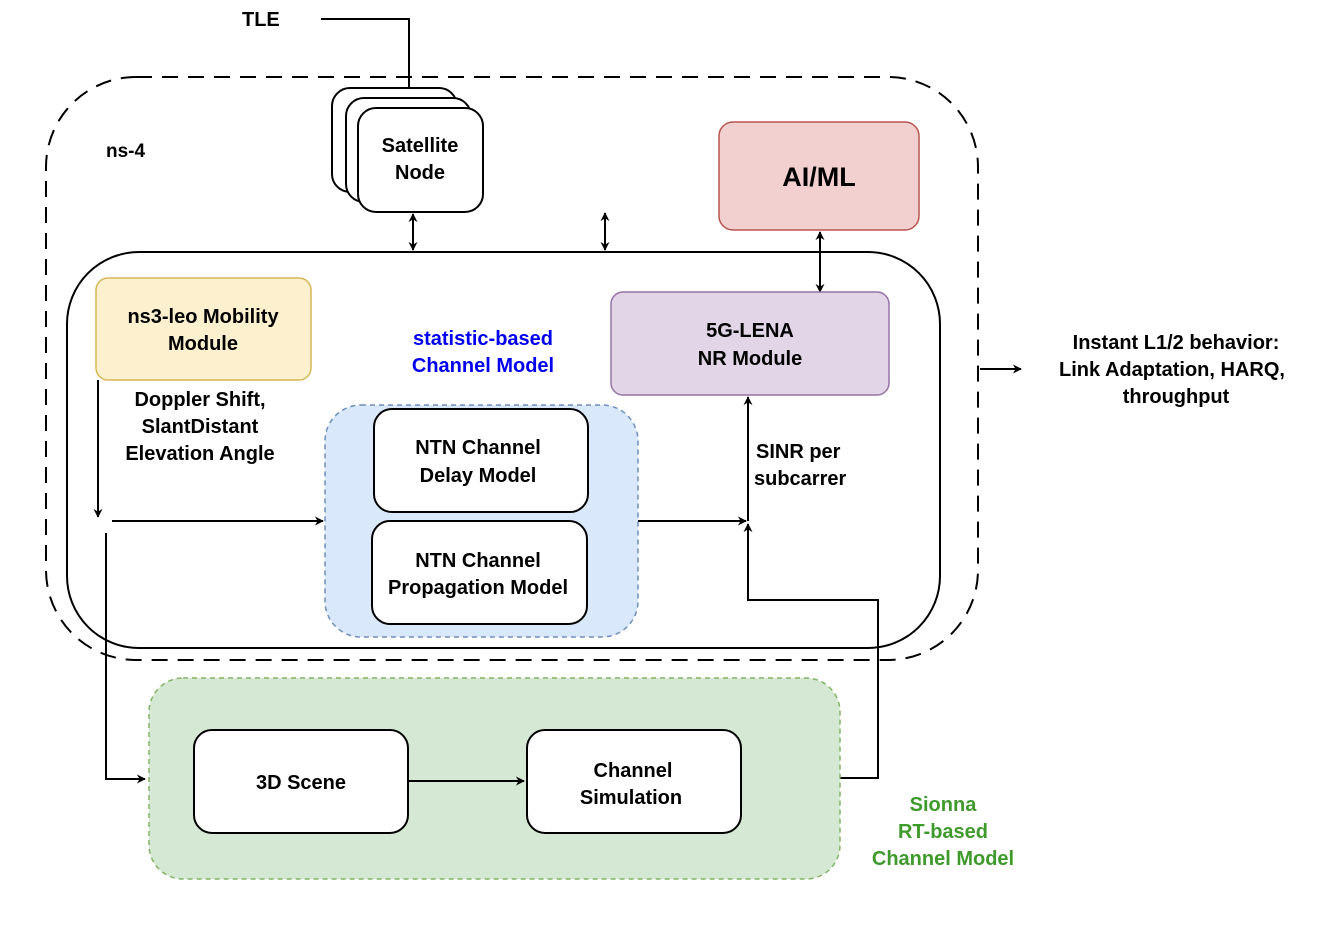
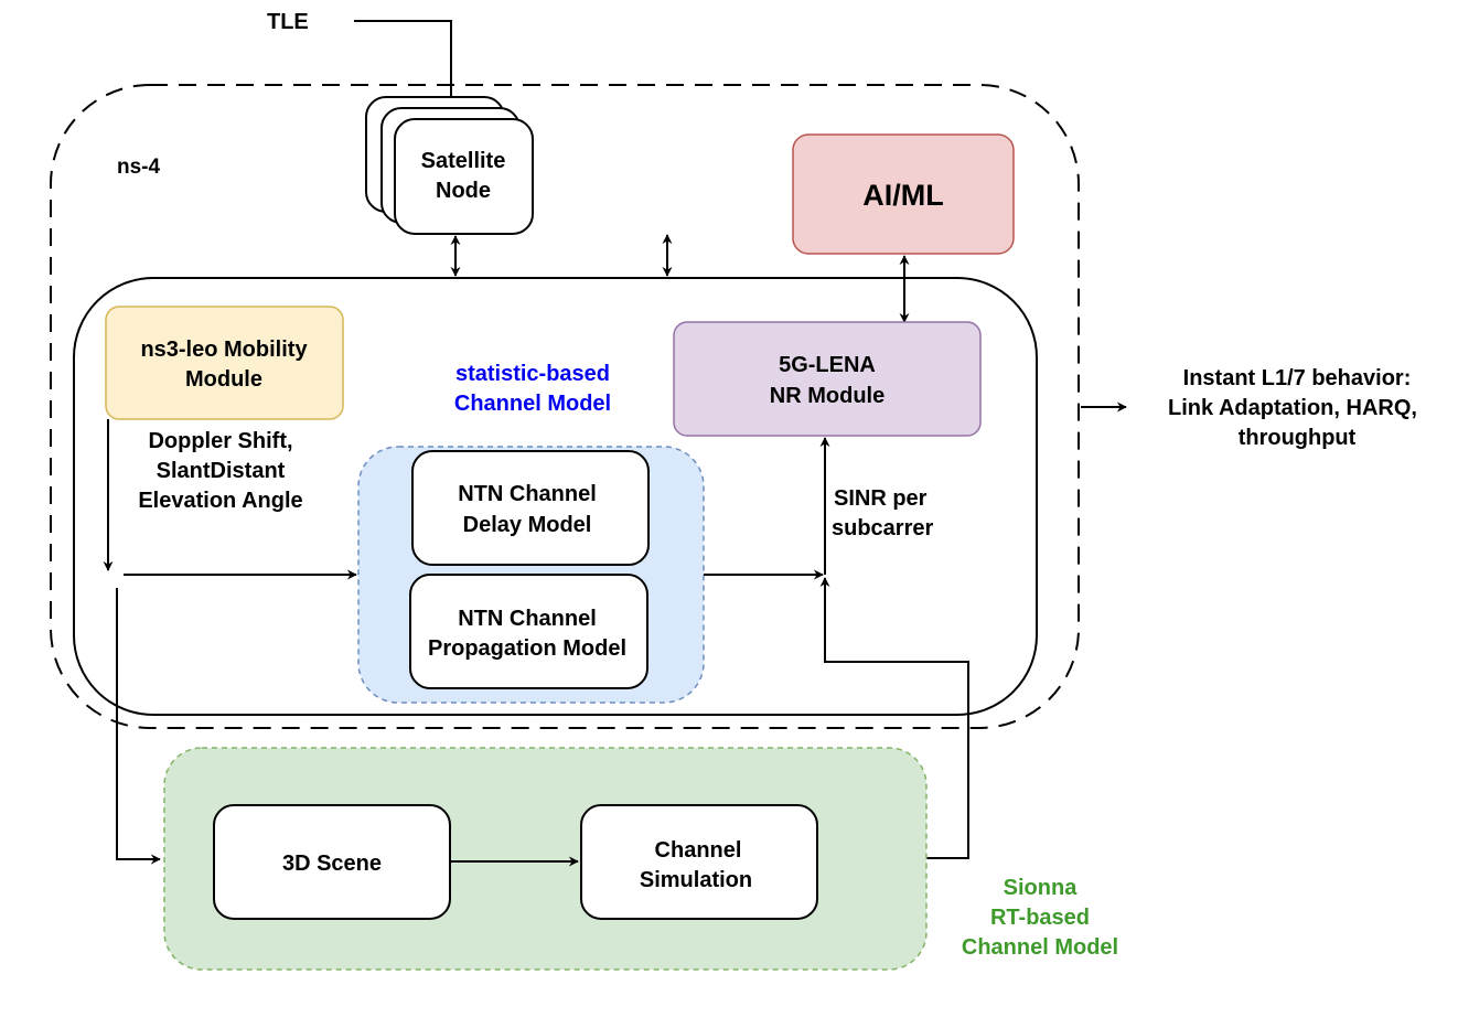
  ns-4
  TLE
  Satellite
  Node
  AI/ML
  ns3-leo Mobility
  Module
  Doppler Shift,
  SlantDistant
  Elevation Angle
  statistic-based
  Channel Model
  NTN Channel
  Delay Model
  NTN Channel
  Propagation Model
  5G-LENA
  NR Module
  SINR per
  subcarrer
- Instant L1/2 behavior:
+ Instant L1/7 behavior:
  Link Adaptation, HARQ,
  throughput
  3D Scene
  Channel
  Simulation
  Sionna
  RT-based
  Channel Model
